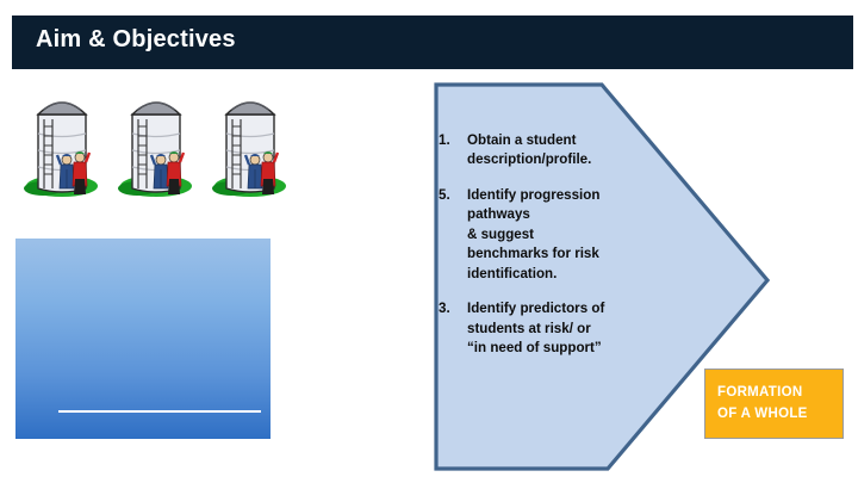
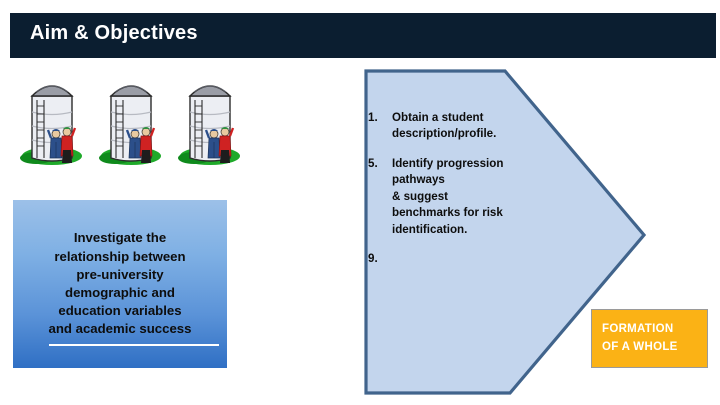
  Aim & Objectives
+ Investigate the
+ relationship between
+ pre-university
+ demographic and
+ education variables
+ and academic success
  1.
  Obtain a student
  description/profile.
  5.
  Identify progression
  pathways
  & suggest
  benchmarks for risk
  identification.
- 3.
+ 9.
- Identify predictors of
- students at risk/ or
- “in need of support”
  FORMATION
  OF A WHOLE
